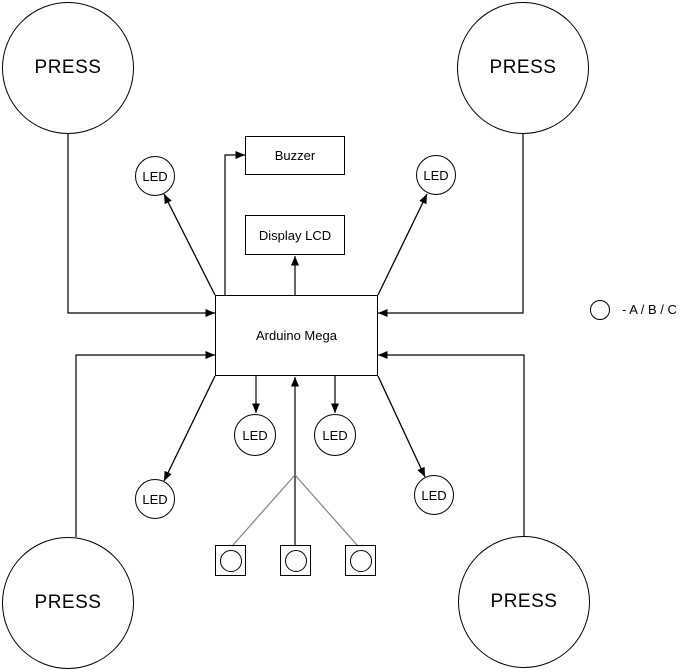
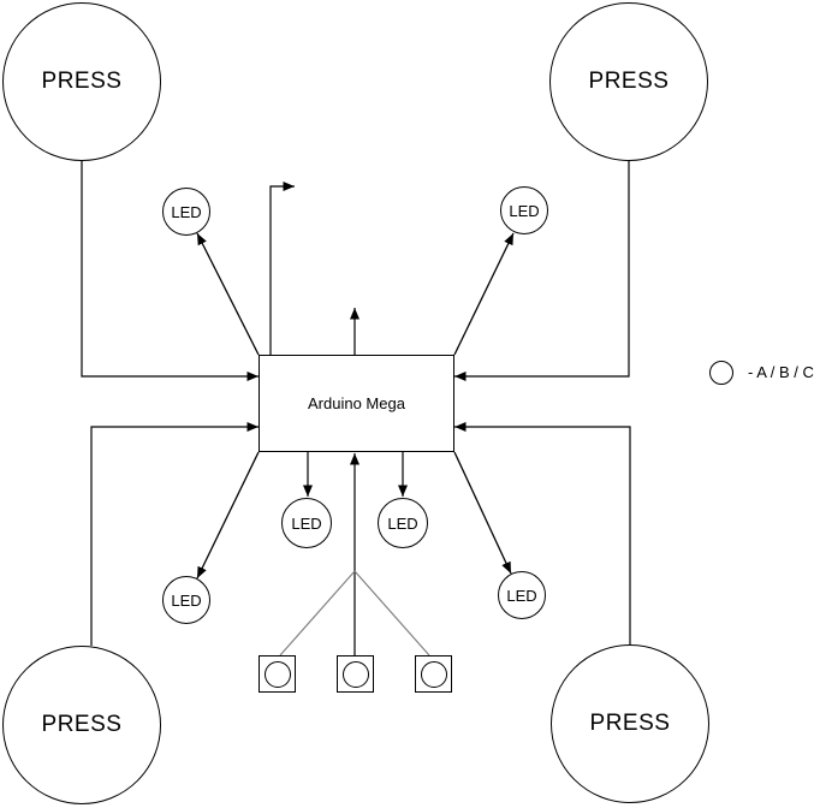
  PRESS
  PRESS
  PRESS
  PRESS
- Buzzer
- Display LCD
  Arduino Mega
  LED
  LED
  LED
  LED
  LED
  LED
  - A / B / C
